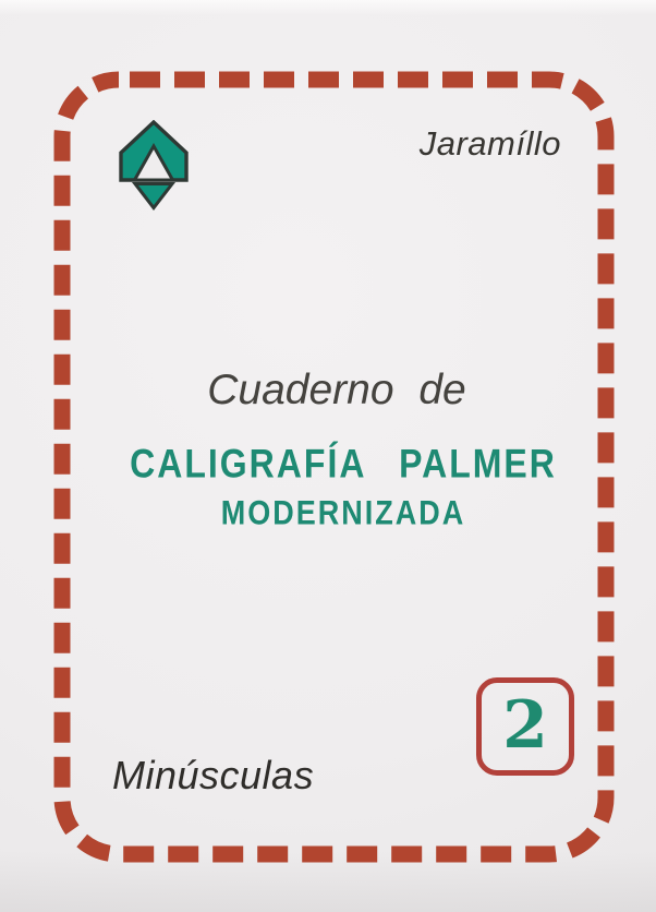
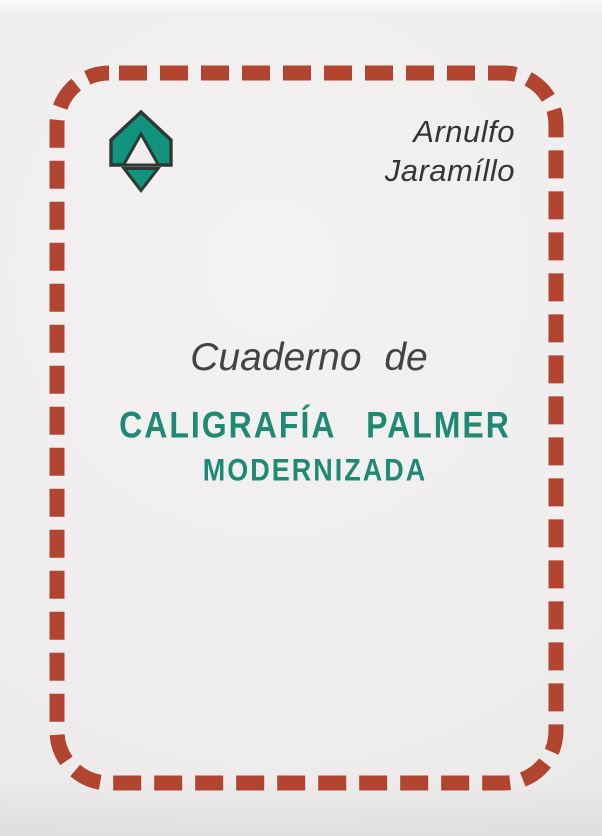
+ Arnulfo
  Jaramíllo
  Cuaderno de
  CALIGRAFÍA PALMER
  MODERNIZADA
- 2
- Minúsculas
